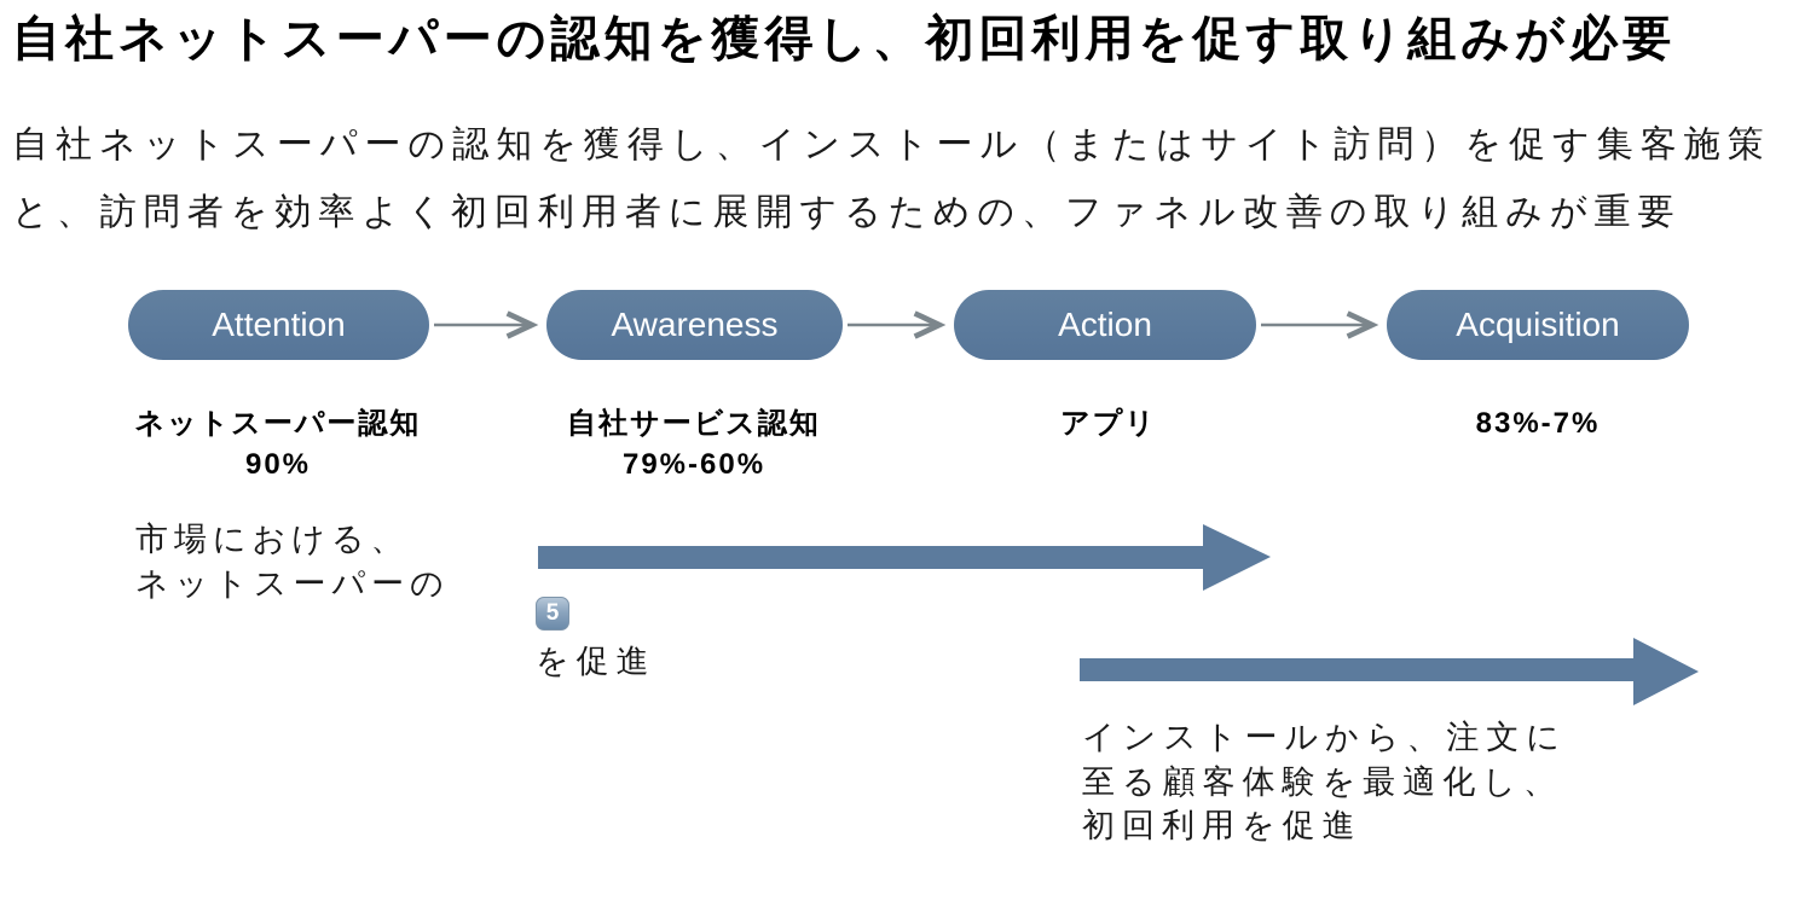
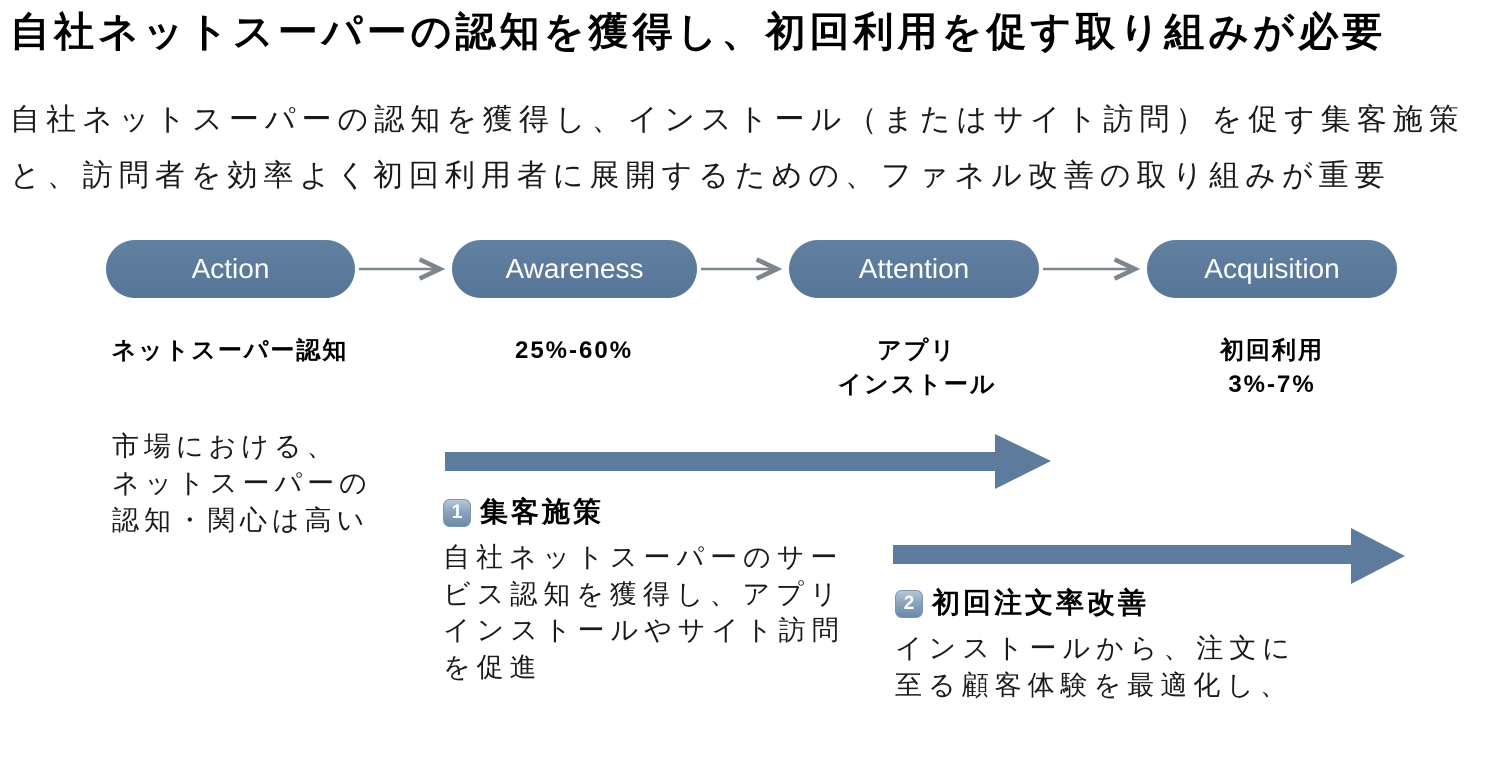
  自社ネットスーパーの認知を獲得し、初回利用を促す取り組みが必要
  自社ネットスーパーの認知を獲得し、インストール（またはサイト訪問）を促す集客施策
  と、訪問者を効率よく初回利用者に展開するための、ファネル改善の取り組みが重要
- Attention
+ Action
  Awareness
- Action
+ Attention
  Acquisition
  ネットスーパー認知
- 90%
- 自社サービス認知
- 79%-60%
+ 25%-60%
  アプリ
+ インストール
+ 初回利用
- 83%-7%
+ 3%-7%
  市場における、
  ネットスーパーの
+ 認知・関心は高い
- 5
+ 1
+ 集客施策
+ 自社ネットスーパーのサー
+ ビス認知を獲得し、アプリ
+ インストールやサイト訪問
  を促進
+ 2
+ 初回注文率改善
  インストールから、注文に
  至る顧客体験を最適化し、
- 初回利用を促進
